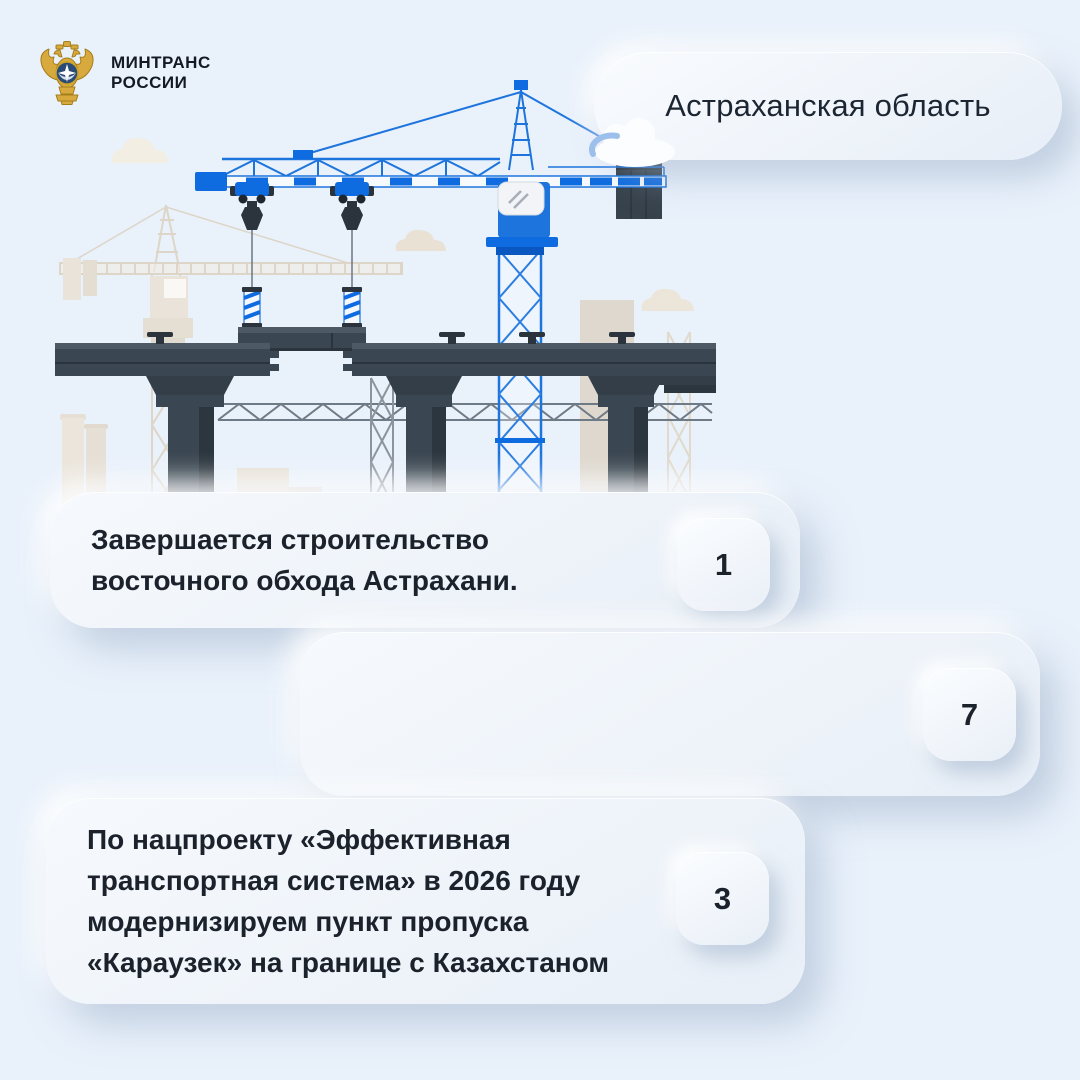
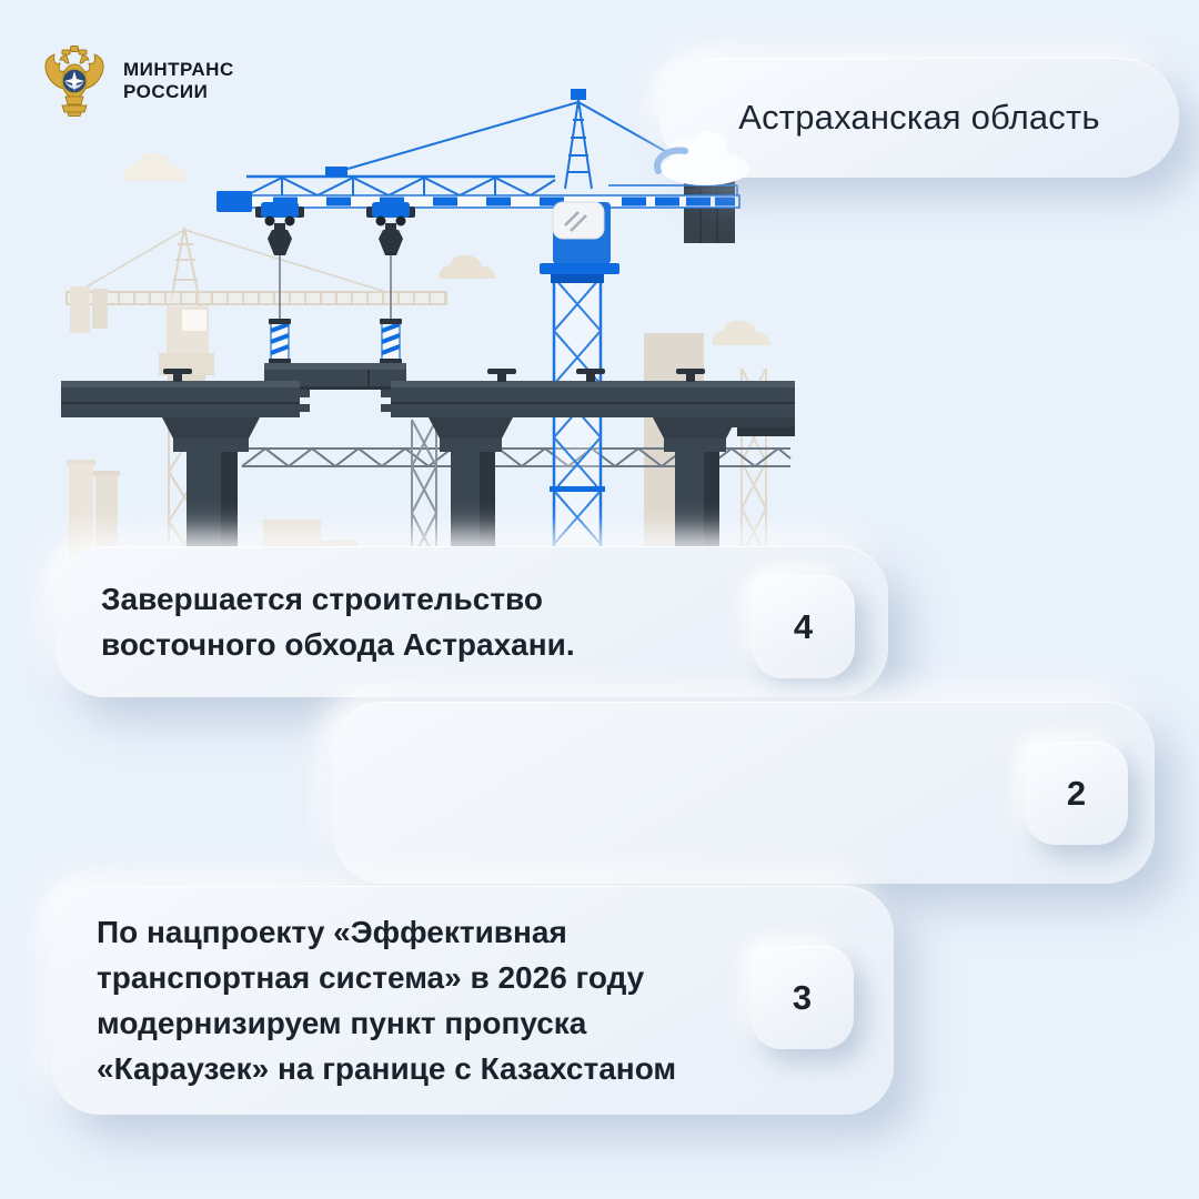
  МИНТРАНС
  РОССИИ
  Астраханская область
  Завершается строительство
  восточного обхода Астрахани.
- 1
+ 4
- 7
+ 2
  По нацпроекту «Эффективная
  транспортная система» в 2026 году
  модернизируем пункт пропуска
  «Караузек» на границе с Казахстаном
  3
